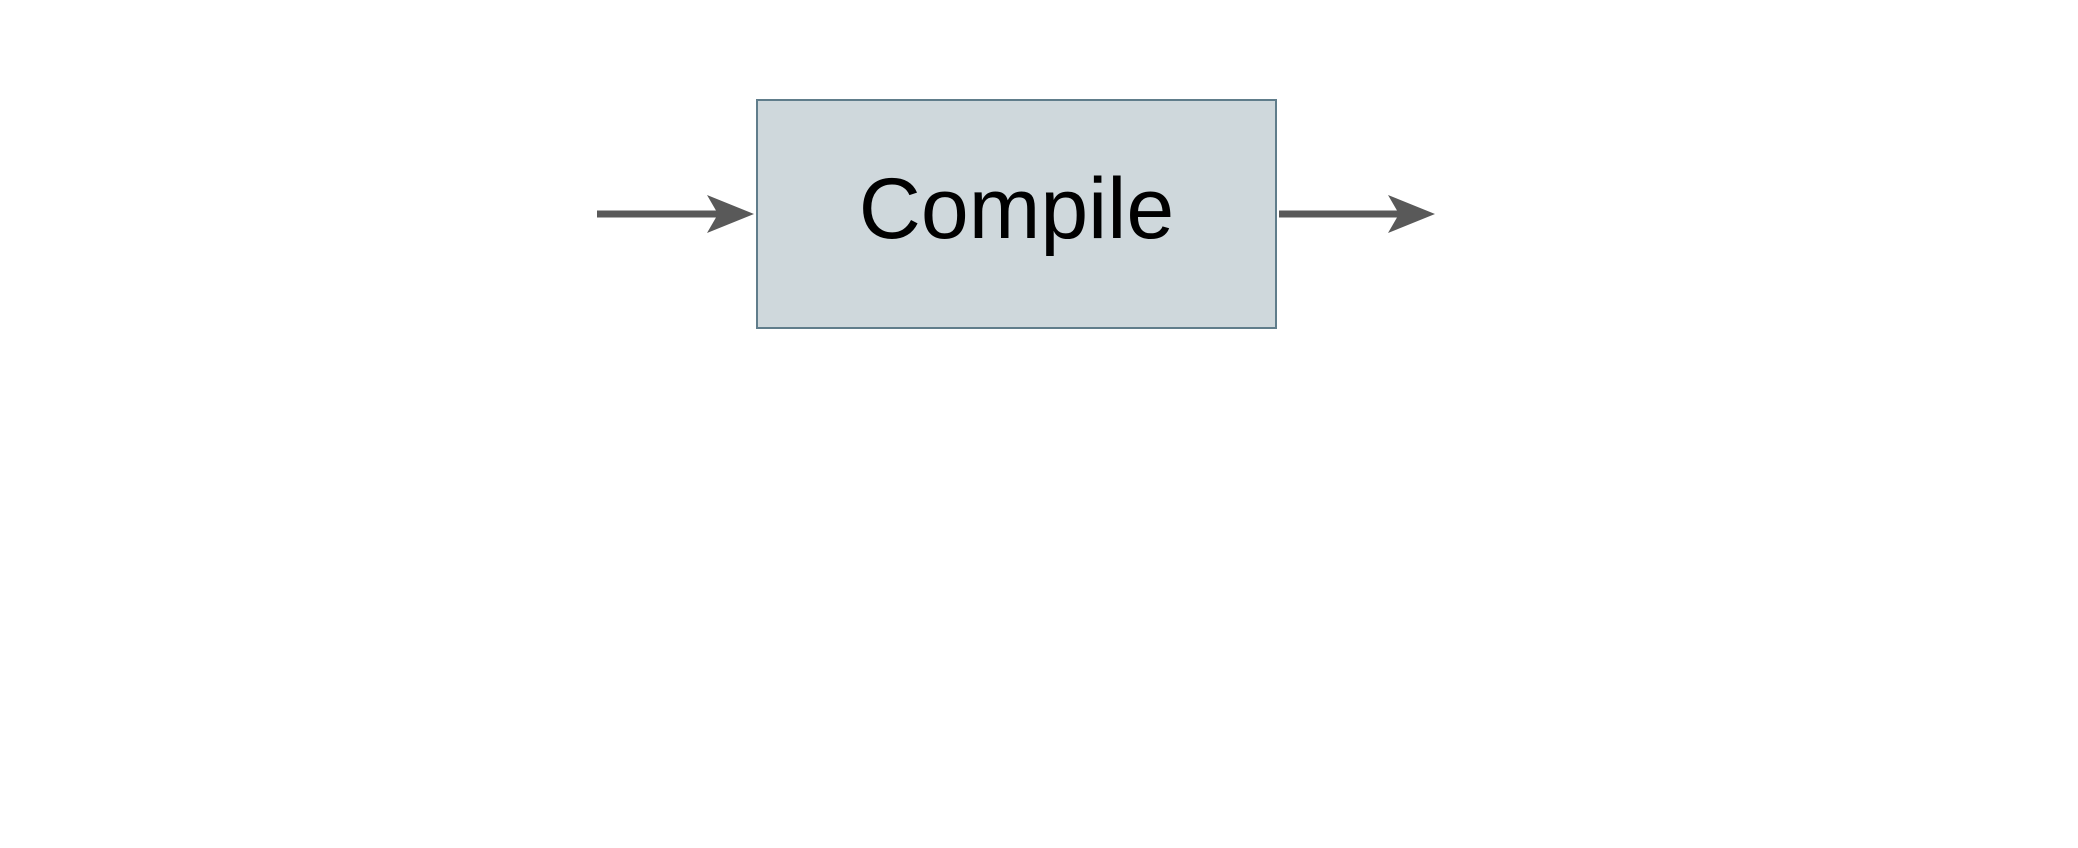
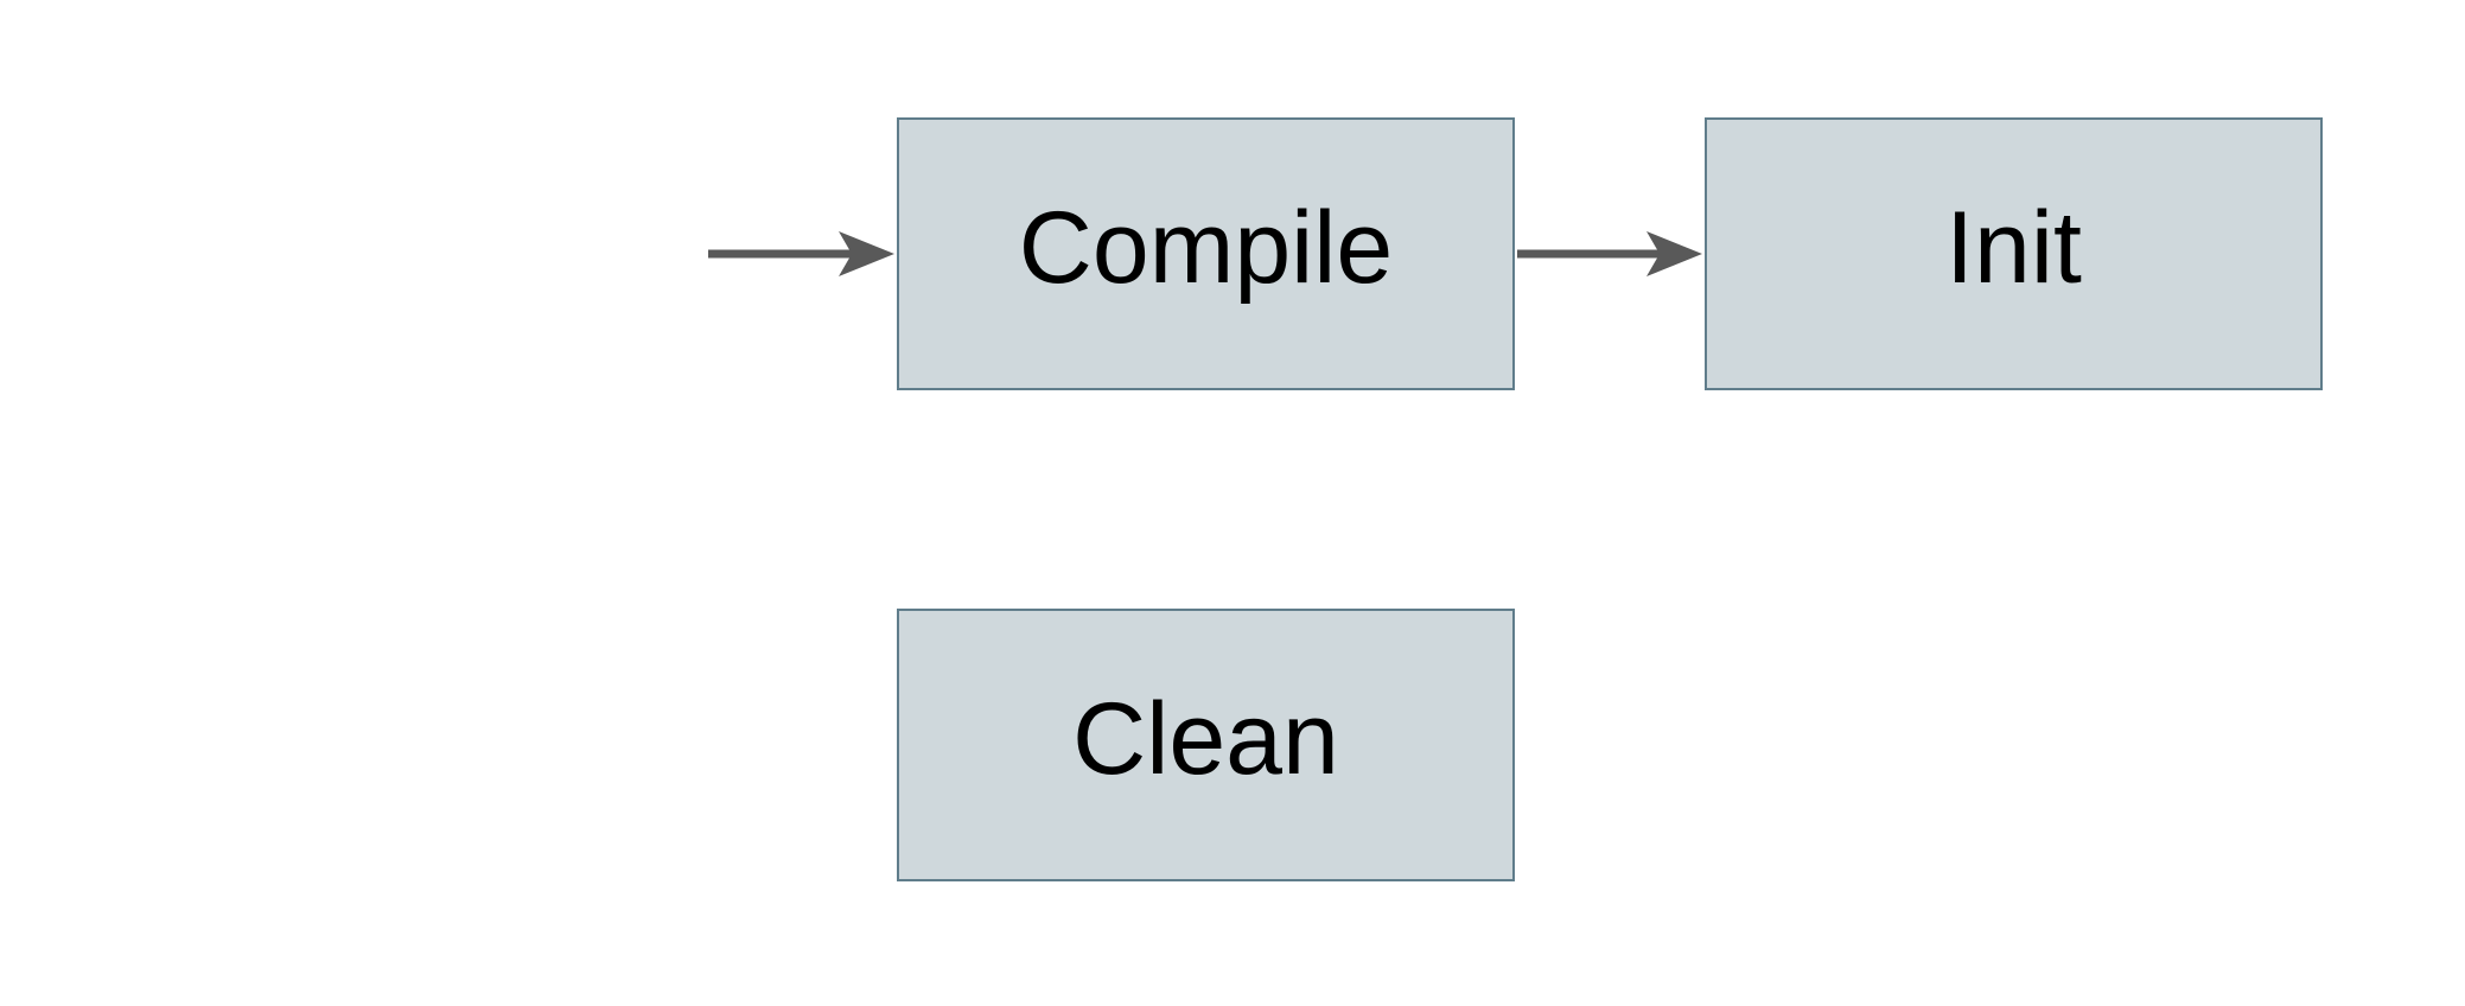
  Compile
+ Init
+ Clean
